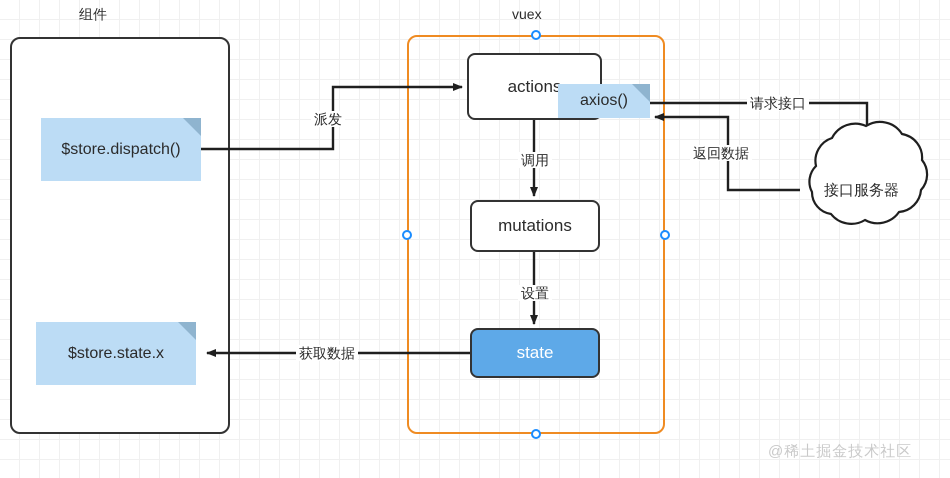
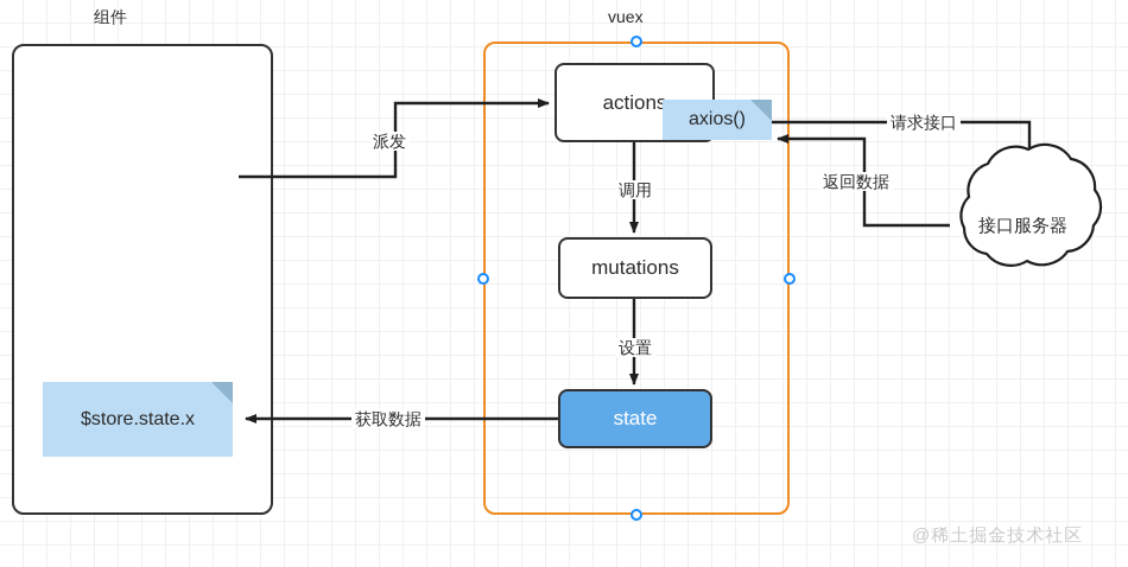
  组件
  vuex
- $store.dispatch()
  $store.state.x
  action
  axios()
  mutations
  state
  接口服务器
  派发
  调用
  设置
  获取数据
  请求接口
  返回数据
  @稀土掘金技术社区
